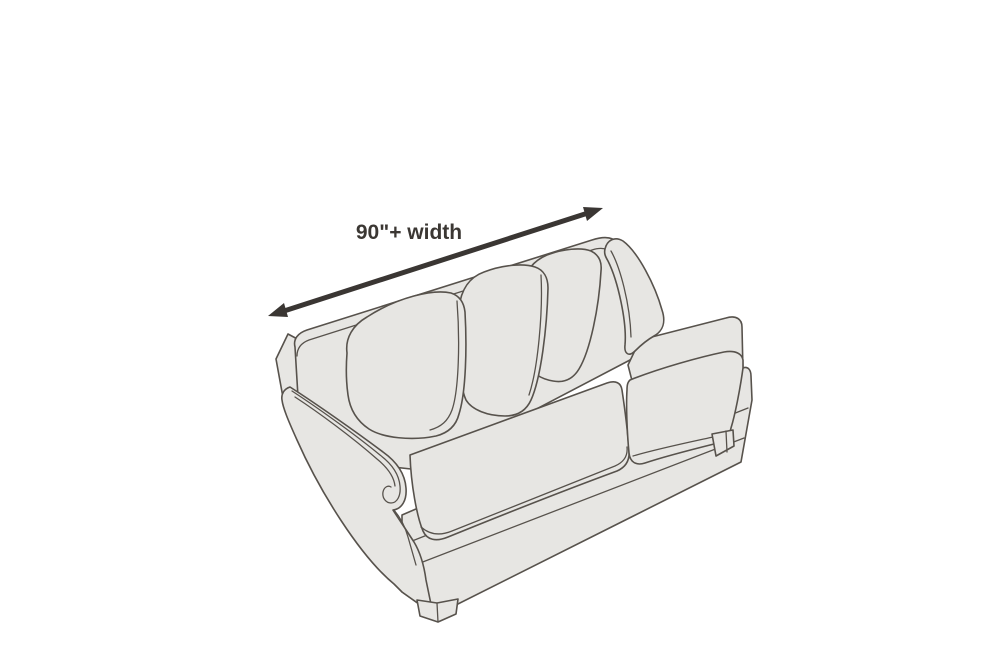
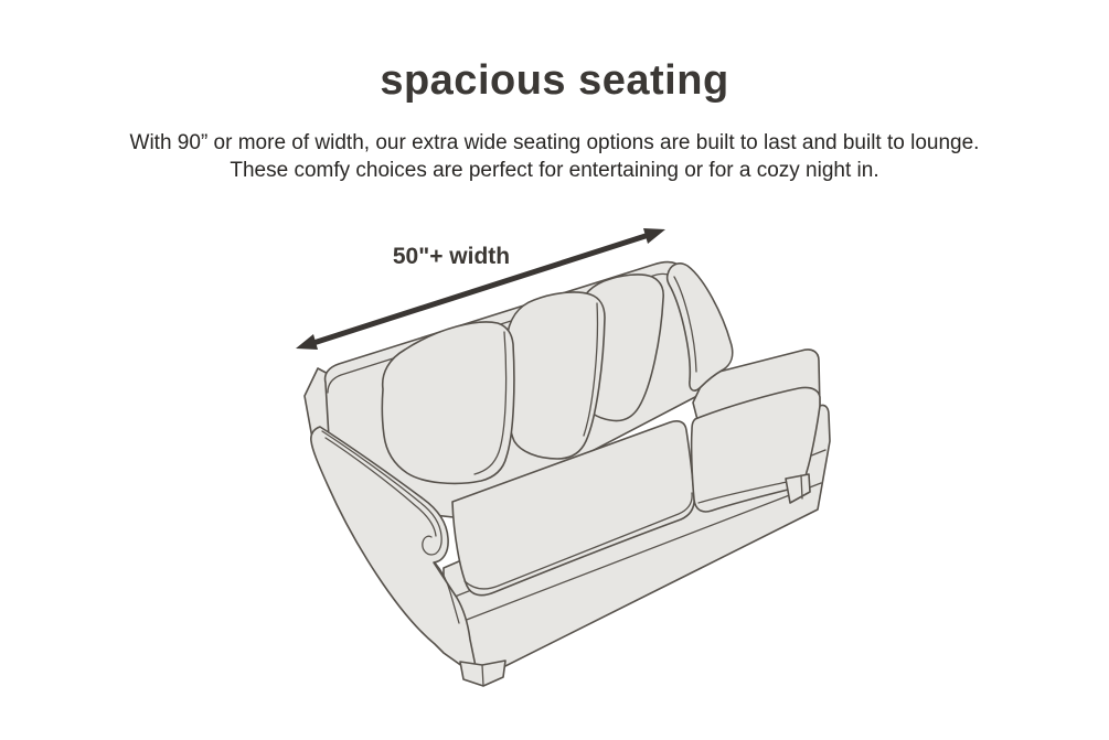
+ spacious seating
+ With 90” or more of width, our extra wide seating options are built to last and built to lounge.
+ These comfy choices are perfect for entertaining or for a cozy night in.
- 90"+ width
+ 50"+ width
